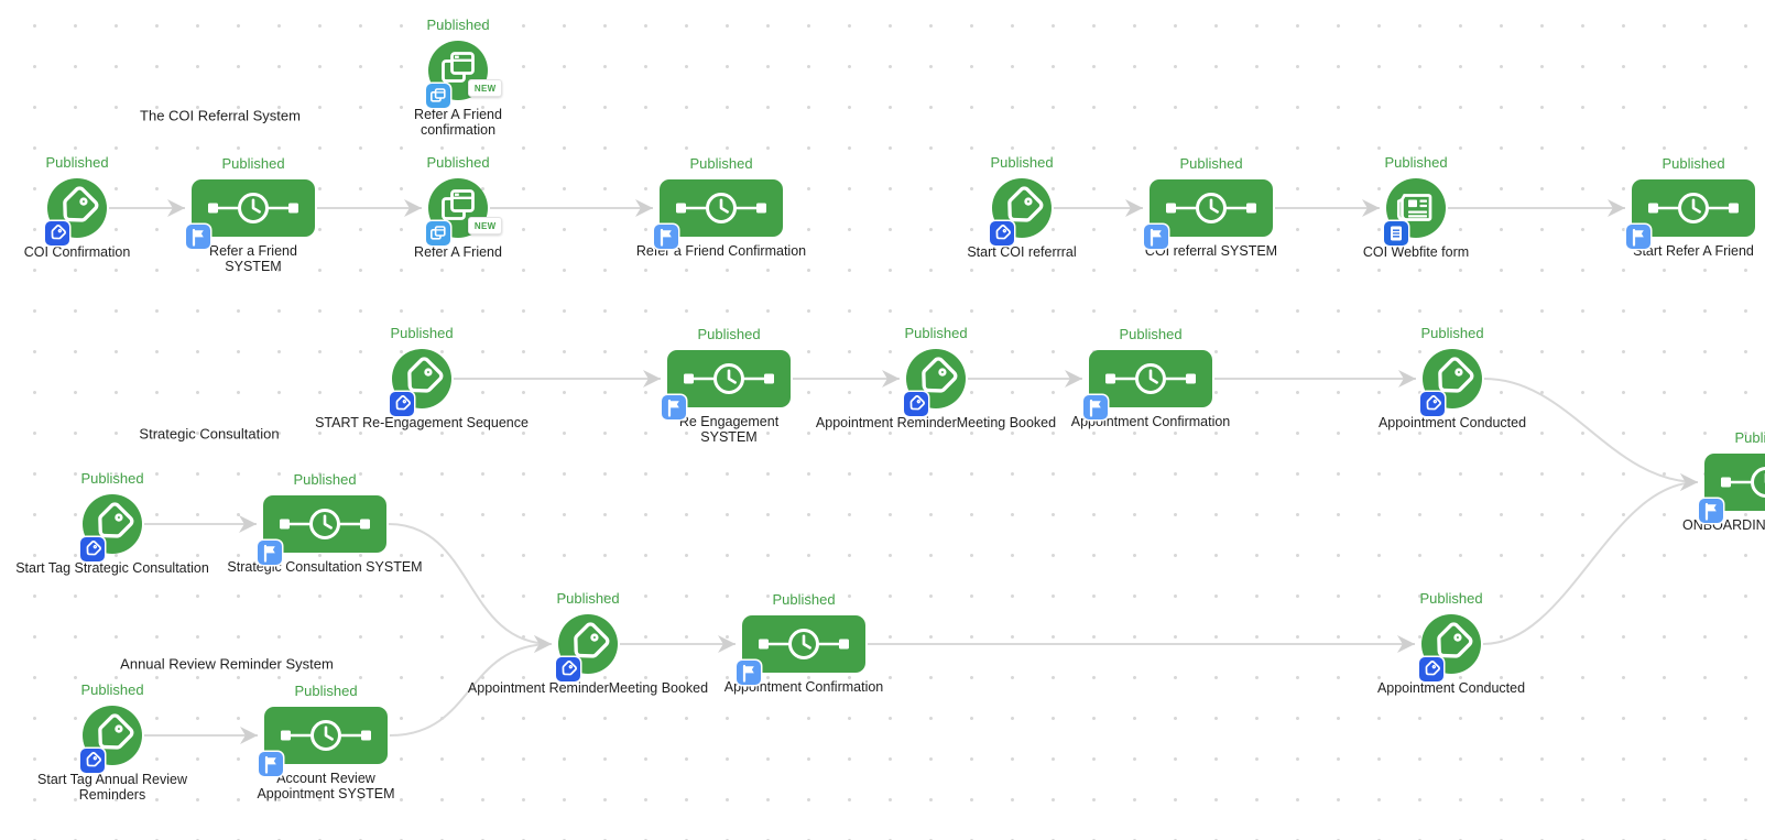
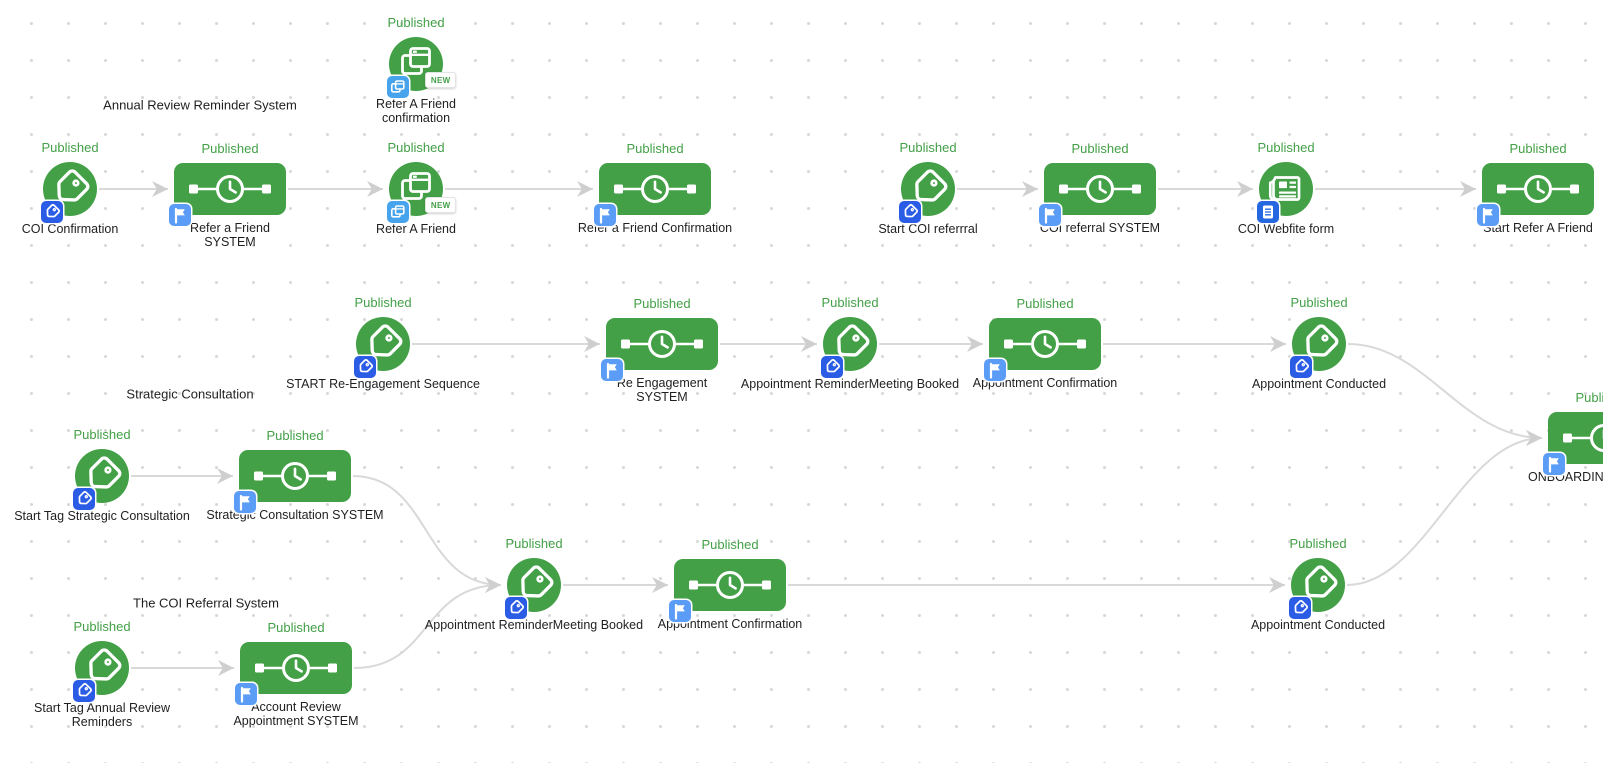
- The COI Referral System
+ Annual Review Reminder System
  Strategic Consultation
- Annual Review Reminder System
+ The COI Referral System
  Published
  NEW
  Refer A Friend
  confirmation
  Published
  COI Confirmation
  Published
  Refer a Friend
  SYSTEM
  Published
  NEW
  Refer A Friend
  Published
  Refer a Friend Confirmation
  Published
  Start COI referrral
  Published
  COI referral SYSTEM
  Published
  COI Webfite form
  Published
  Start Refer A Friend
  Published
  START Re-Engagement Sequence
  Published
  Re Engagement
  SYSTEM
  Published
  Appointment ReminderMeeting Booked
  Published
  Appointment Confirmation
  Published
  Appointment Conducted
  ONBOARDIN
  Published
  Start Tag Strategic Consultation
  Published
  Strategic Consultation SYSTEM
  Published
  Start Tag Annual Review
  Reminders
  Published
  Account Review
  Appointment SYSTEM
  Published
  Appointment ReminderMeeting Booked
  Published
  Appointment Confirmation
  Published
  Appointment Conducted
